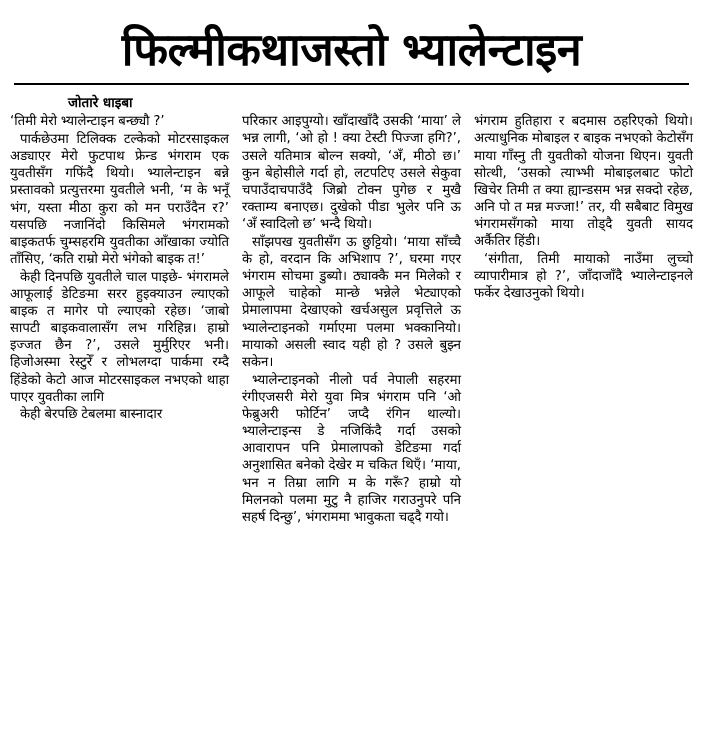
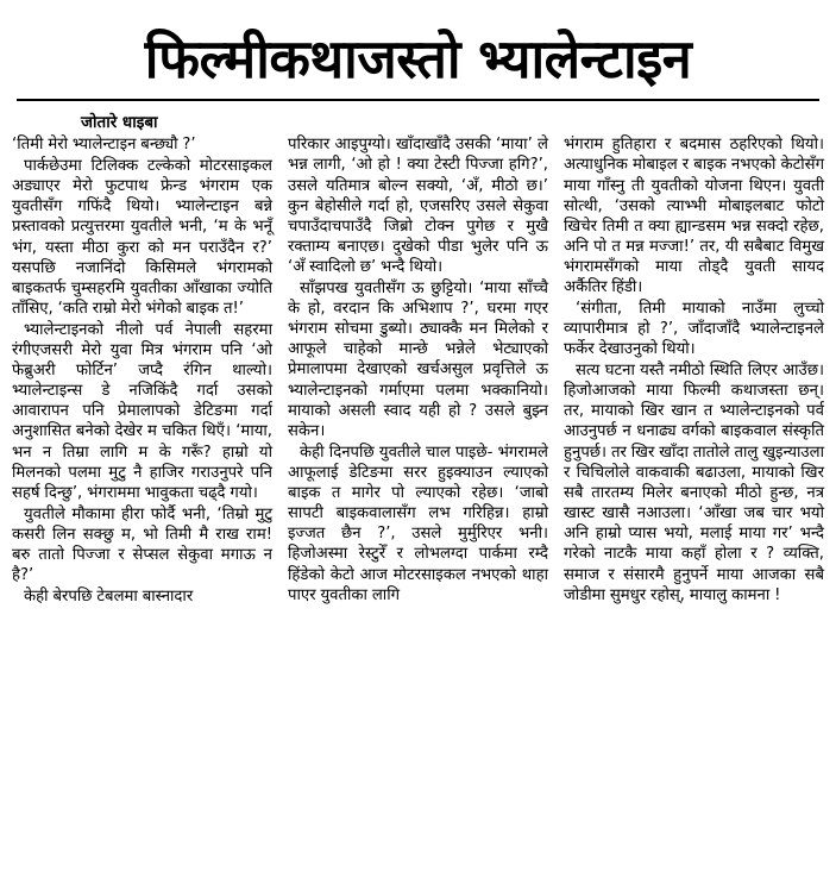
  फिल्मीकथाजस्तो भ्यालेन्टाइन
  जोतारे धाइबा
  ‘तिमी मेरो भ्यालेन्टाइन बन्छ्यौ ?’
  पार्कछेउमा टिलिक्क टल्केको मोटरसाइकल अड्याएर मेरो फुटपाथ फ्रेन्ड भंगराम एक युवतीसँग गफिंदै थियो। भ्यालेन्टाइन बन्ने प्रस्तावको प्रत्युत्तरमा युवतीले भनी, ‘म के भनूँ भंग, यस्ता मीठा कुरा को मन पराउँदैन र?’ यसपछि नजानिंदो किसिमले भंगरामको बाइकतर्फ चुम्सहरमि युवतीका आँखाका ज्योति ताँसिए, ‘कति राम्रो मेरो भंगेको बाइक त!’
- केही दिनपछि युवतीले चाल पाइछे- भंगरामले आफूलाई डेटिङमा सरर हुइक्याउन ल्याएको बाइक त मागेर पो ल्याएको रहेछ। ‘जाबो सापटी बाइकवालासँग लभ गरिहिन्न। हाम्रो इज्जत छैन ?’, उसले मुर्मुरिएर भनी। हिजोअस्मा रेस्टुरेँ र लोभलग्दा पार्कमा रम्दै हिंडेको केटो आज मोटरसाइकल नभएको थाहा पाएर युवतीका लागि
+ भ्यालेन्टाइनको नीलो पर्व नेपाली सहरमा रंगीएजसरी मेरो युवा मित्र भंगराम पनि ‘ओ फेब्रुअरी फोर्टिन’ जप्दै रंगिन थाल्यो। भ्यालेन्टाइन्स डे नजिकिंदै गर्दा उसको आवारापन पनि प्रेमालापको डेटिङमा गर्दा अनुशासित बनेको देखेर म चकित थिएँ। ‘माया, भन न तिम्रा लागि म के गरूँ? हाम्रो यो मिलनको पलमा मुटु नै हाजिर गराउनुपरे पनि सहर्ष दिन्छु’, भंगराममा भावुकता चढ्दै गयो।
+ युवतीले मौकामा हीरा फोर्दै भनी, ‘तिम्रो मुटु कसरी लिन सक्छु म, भो तिमी मै राख राम! बरु तातो पिज्जा र सेप्सल सेकुवा मगाऊ न है?’
  केही बेरपछि टेबलमा बास्नादार
- परिकार आइपुग्यो। खाँदाखाँदै उसकी ‘माया’ ले भन्न लागी, ‘ओ हो ! क्या टेस्टी पिज्जा हगि?’, उसले यतिमात्र बोल्न सक्यो, ‘अँ, मीठो छ।’ कुन बेहोसीले गर्दा हो, लटपटिए उसले सेकुवा चपाउँदाचपाउँदै जिब्रो टोक्न पुगेछ र मुखै रक्ताम्य बनाएछ। दुखेको पीडा भुलेर पनि ऊ ‘अँ स्वादिलो छ’ भन्दै थियो।
+ परिकार आइपुग्यो। खाँदाखाँदै उसकी ‘माया’ ले भन्न लागी, ‘ओ हो ! क्या टेस्टी पिज्जा हगि?’, उसले यतिमात्र बोल्न सक्यो, ‘अँ, मीठो छ।’ कुन बेहोसीले गर्दा हो, एजसरिए उसले सेकुवा चपाउँदाचपाउँदै जिब्रो टोक्न पुगेछ र मुखै रक्ताम्य बनाएछ। दुखेको पीडा भुलेर पनि ऊ ‘अँ स्वादिलो छ’ भन्दै थियो।
  साँझपख युवतीसँग ऊ छुट्टियो। ‘माया साँच्चै के हो, वरदान कि अभिशाप ?’, घरमा गएर भंगराम सोचमा डुब्यो। ठ्याक्कै मन मिलेको र आफूले चाहेको मान्छे भन्नेले भेट्याएको प्रेमालापमा देखाएको खर्चअसुल प्रवृत्तिले ऊ भ्यालेन्टाइनको गर्माएमा पलमा भक्कानियो। मायाको असली स्वाद यही हो ? उसले बुझ्न सकेन।
- भ्यालेन्टाइनको नीलो पर्व नेपाली सहरमा रंगीएजसरी मेरो युवा मित्र भंगराम पनि ‘ओ फेब्रुअरी फोर्टिन’ जप्दै रंगिन थाल्यो। भ्यालेन्टाइन्स डे नजिकिंदै गर्दा उसको आवारापन पनि प्रेमालापको डेटिङमा गर्दा अनुशासित बनेको देखेर म चकित थिएँ। ‘माया, भन न तिम्रा लागि म के गरूँ? हाम्रो यो मिलनको पलमा मुटु नै हाजिर गराउनुपरे पनि सहर्ष दिन्छु’, भंगराममा भावुकता चढ्दै गयो।
+ केही दिनपछि युवतीले चाल पाइछे- भंगरामले आफूलाई डेटिङमा सरर हुइक्याउन ल्याएको बाइक त मागेर पो ल्याएको रहेछ। ‘जाबो सापटी बाइकवालासँग लभ गरिहिन्न। हाम्रो इज्जत छैन ?’, उसले मुर्मुरिएर भनी। हिजोअस्मा रेस्टुरेँ र लोभलग्दा पार्कमा रम्दै हिंडेको केटो आज मोटरसाइकल नभएको थाहा पाएर युवतीका लागि
  भंगराम हुतिहारा र बदमास ठहरिएको थियो। अत्याधुनिक मोबाइल र बाइक नभएको केटोसँग माया गाँस्नु ती युवतीको योजना थिएन। युवती सोत्थी, ‘उसको त्याभ्भी मोबाइलबाट फोटो खिचेर तिमी त क्या ह्यान्डसम भन्न सक्दो रहेछ, अनि पो त मन्न मज्जा!’ तर, यी सबैबाट विमुख भंगरामसँगको माया तोड्दै युवती सायद अर्कैतिर हिंडी।
  ‘संगीता, तिमी मायाको नाउँमा लुच्चो व्यापारीमात्र हो ?’, जाँदाजाँदै भ्यालेन्टाइनले फर्केर देखाउनुको थियो।
+ सत्य घटना यस्तै नमीठो स्थिति लिएर आउँछ। हिजोआजको माया फिल्मी कथाजस्ता छन्। तर, मायाको खिर खान त भ्यालेन्टाइनको पर्व आउनुपर्छ न धनाढ्य वर्गको बाइकवाल संस्कृति हुनुपर्छ। तर खिर खाँदा तातोले तालु खुइन्याउला र चिचिलोले वाकवाकी बढाउला, मायाको खिर सबै तारतम्य मिलेर बनाएको मीठो हुन्छ, नत्र खास्ट खासै नआउला। ‘आँखा जब चार भयो अनि हाम्रो प्यास भयो, मलाई माया गर’ भन्दै गरेको नाटकै माया कहाँ होला र ? व्यक्ति, समाज र संसारमै हुनुपर्ने माया आजका सबै जोडीमा सुमधुर रहोस्, मायालु कामना !
